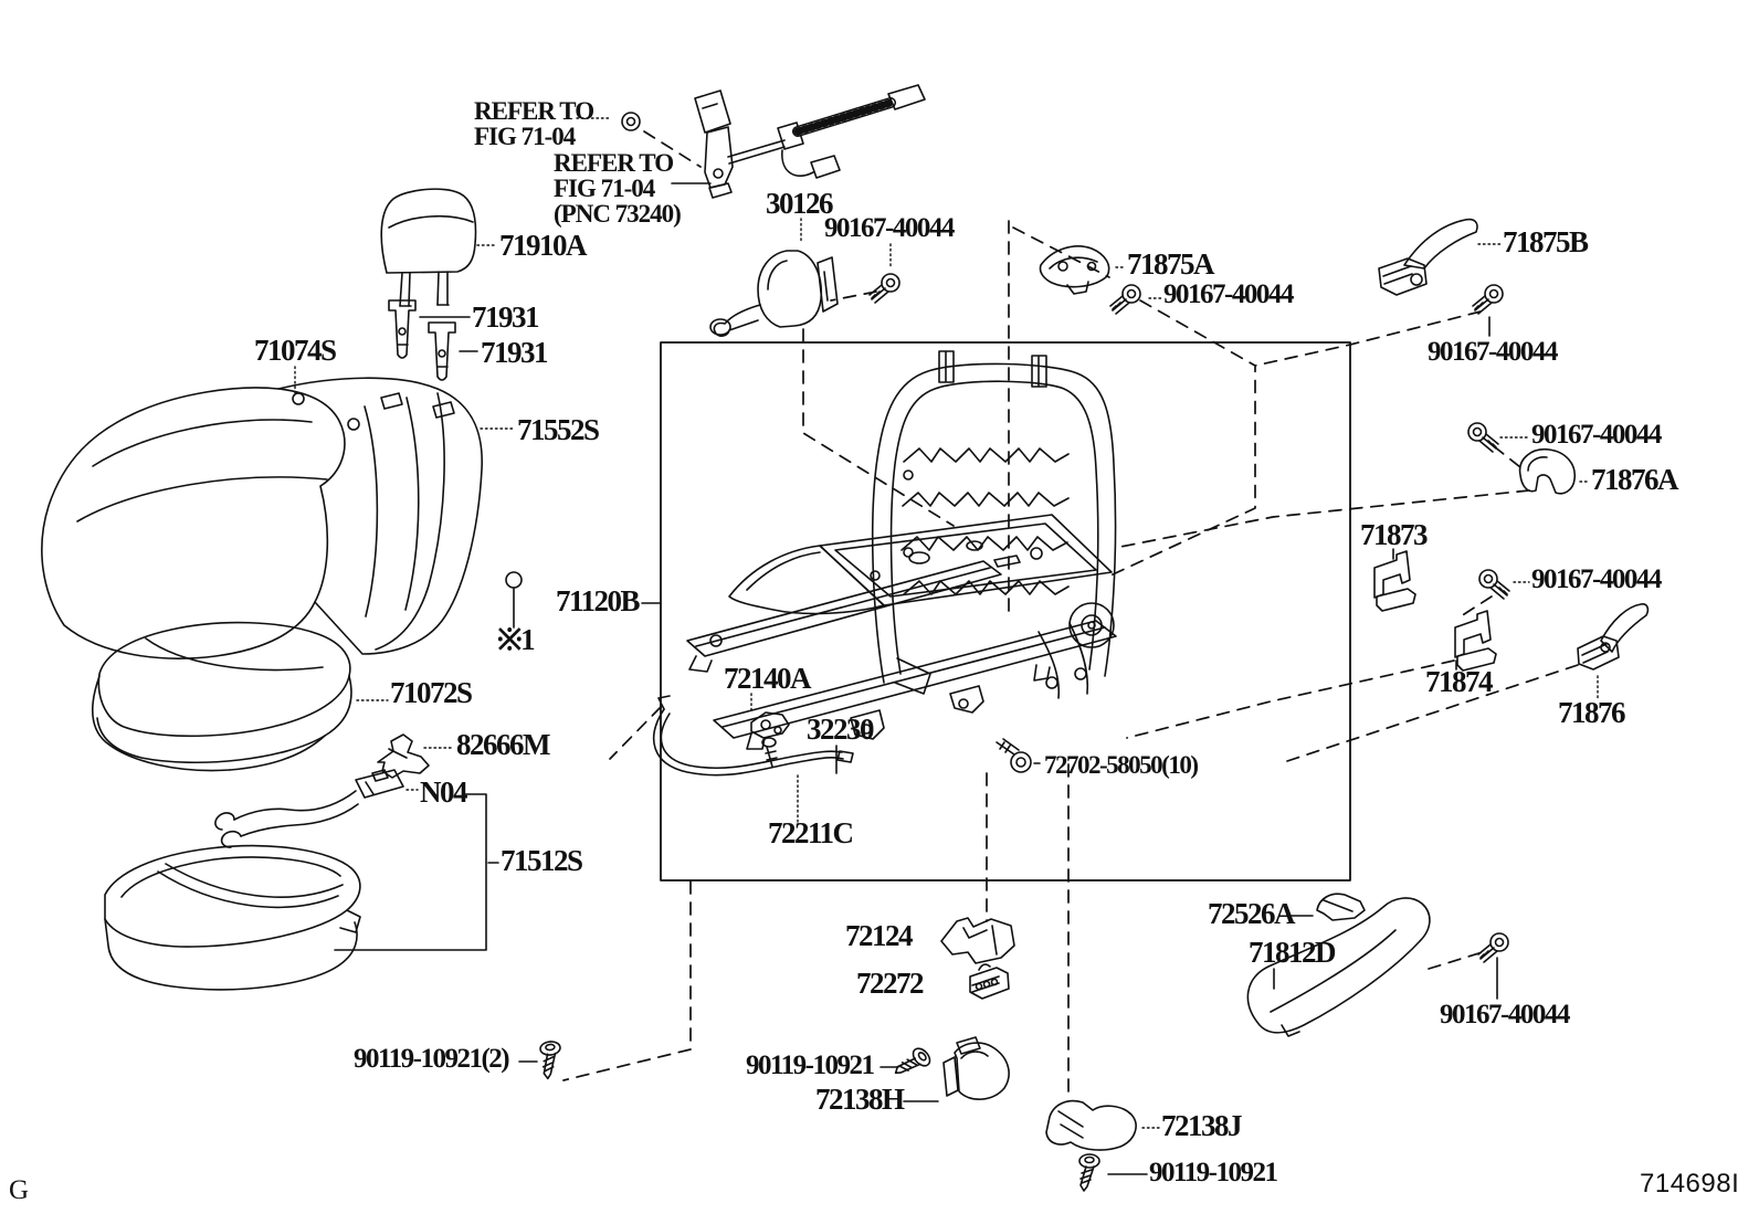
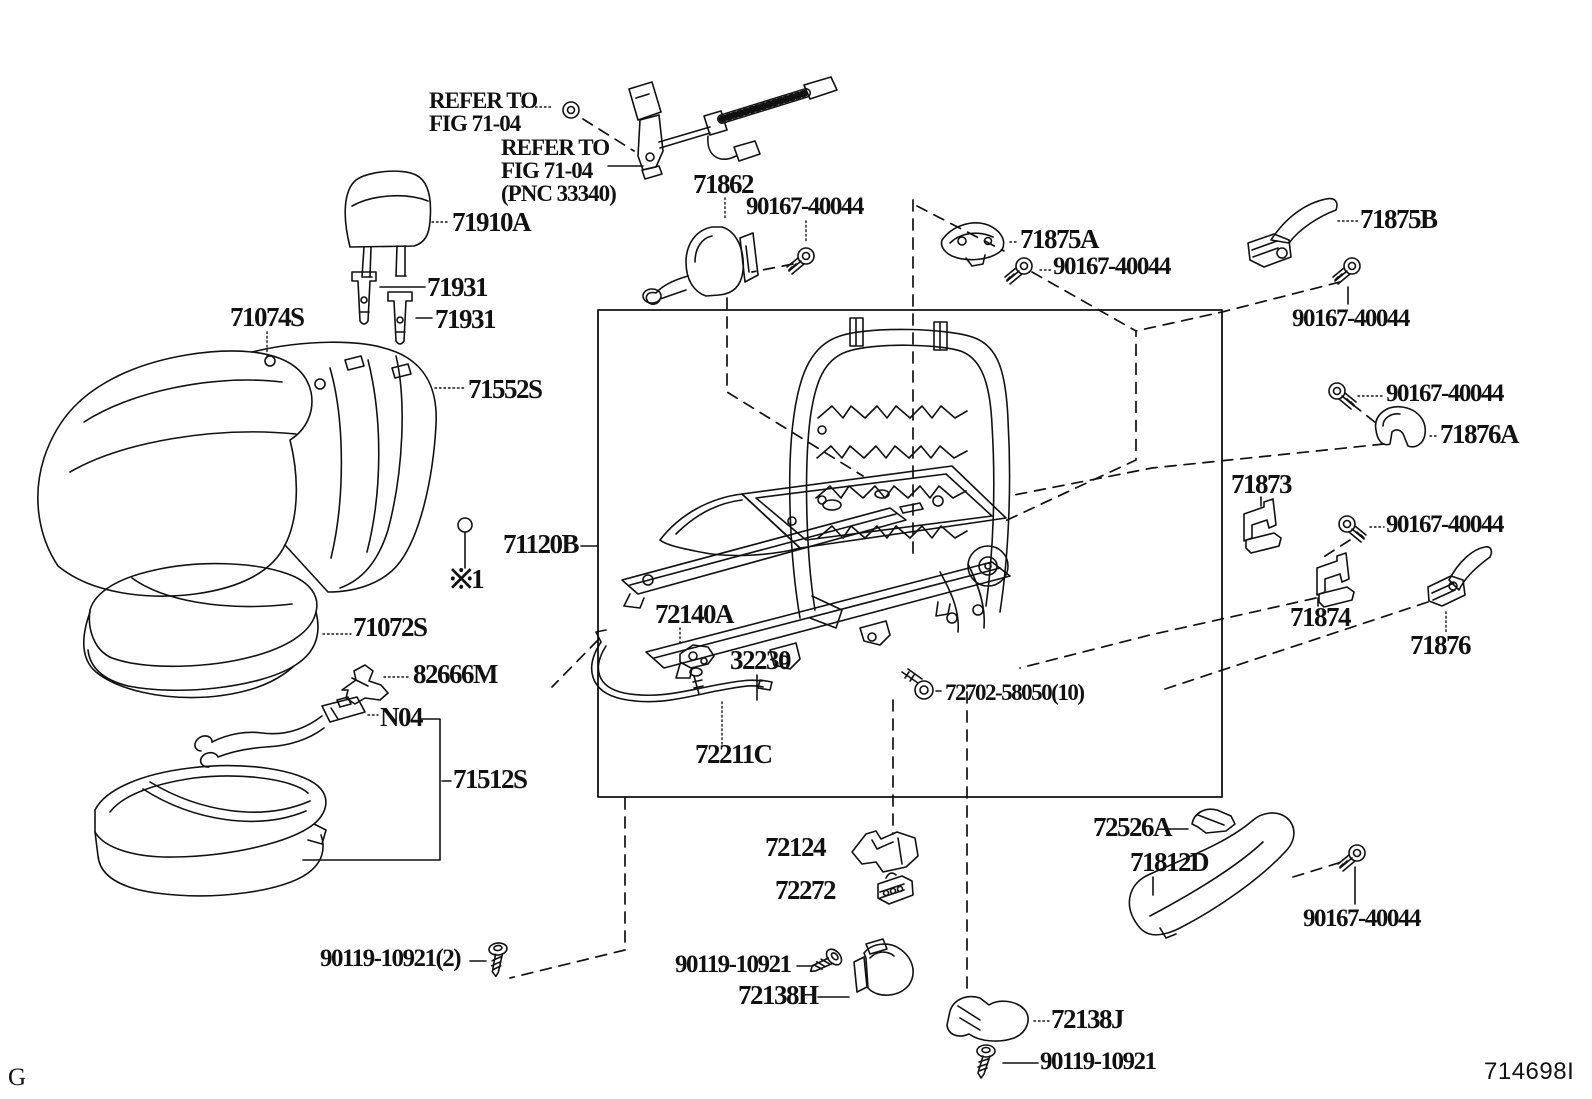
  REFER TO
  FIG 71-04
  REFER TO
  FIG 71-04
- (PNC 73240)
+ (PNC 33340)
  71910A
  71931
  71931
  71074S
  71552S
  71120B
  ※1
  71072S
  82666M
  N04
  71512S
- 30126
+ 71862
  90167-40044
  71875A
  90167-40044
  71875B
  90167-40044
  90167-40044
  71876A
  71873
  90167-40044
  71874
  71876
  72140A
  32230
  72702-58050(10)
  72211C
  72124
  72272
  90119-10921(2)
  90119-10921
  72138H
  72138J
  90119-10921
  72526A
  71812D
  90167-40044
  714698I
  G
